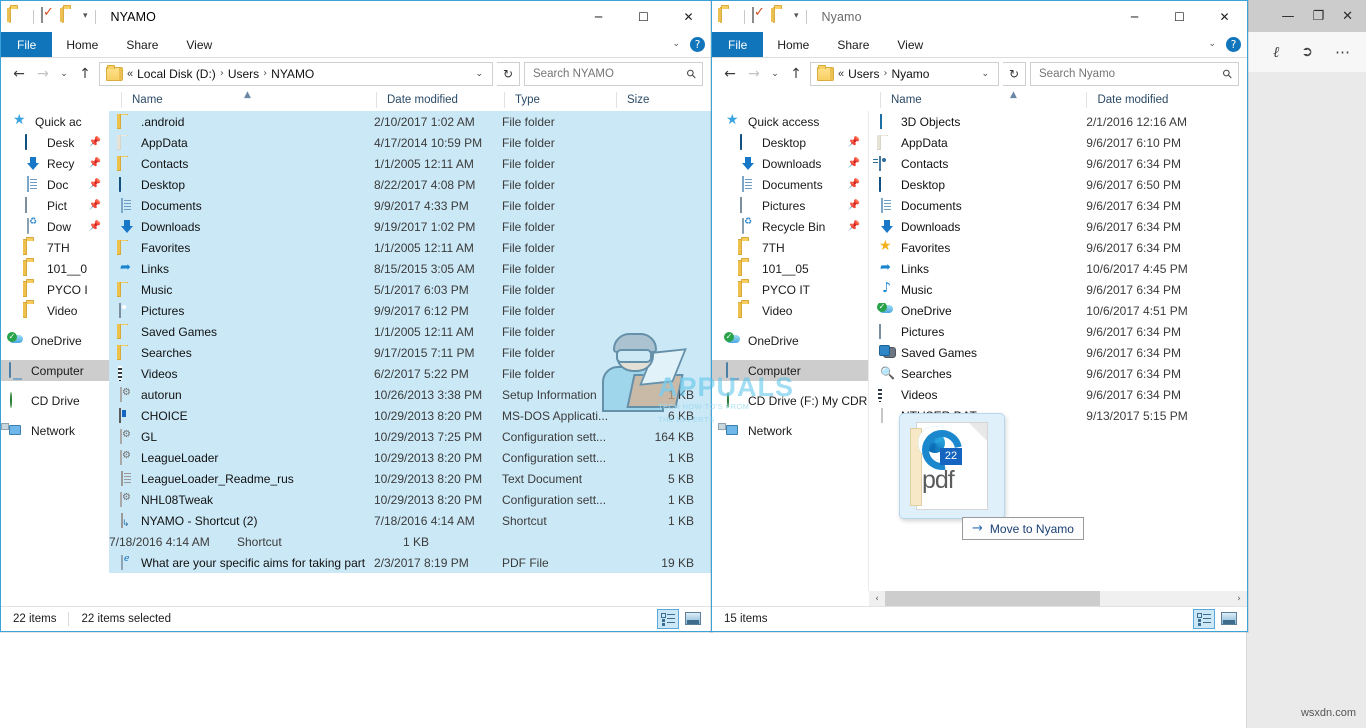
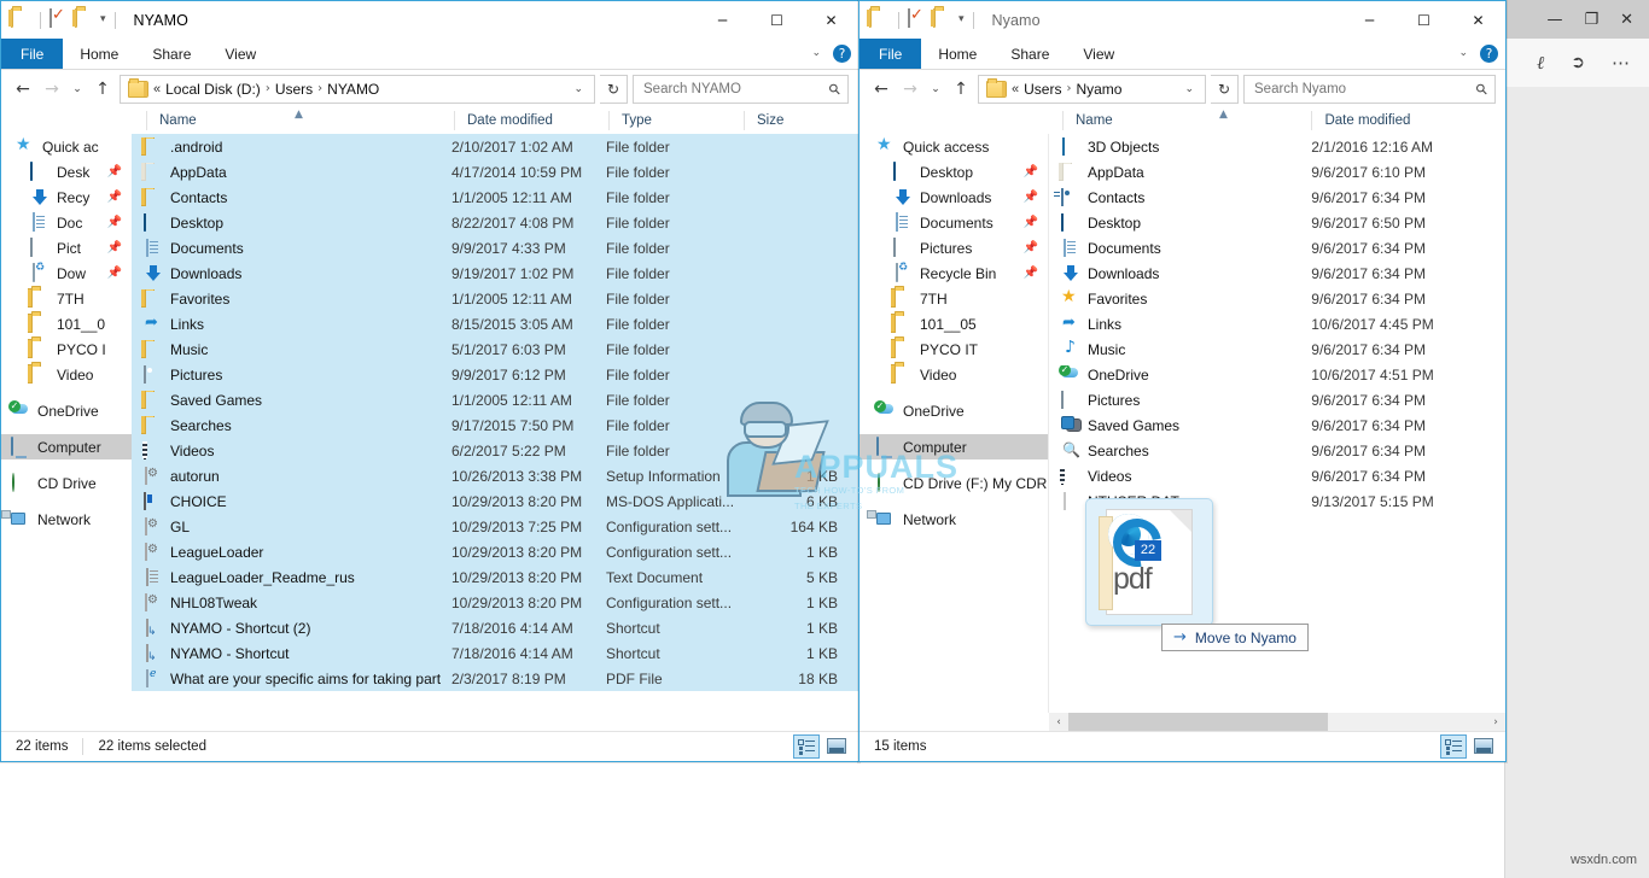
  —
  ❐
  ✕
  ℓ
  ➲
  ⋯
  ▾
  NYAMO
  ─
  ☐
  ✕
  File
  Home
  Share
  View
  ⌄
  ?
  ←
  →
  ⌄
  ↑
  «
  Local Disk (D:)
  ›
  Users
  ›
  NYAMO
  ⌄
  ↻
  Search NYAMO
  ▲
  Name
  Date modified
  Type
  Size
  Quick ac
  Desk
  📌
  Recy
  📌
  Doc
  📌
  Pict
  📌
  Dow
  📌
  7TH
  101__0
  PYCO I
  Video
  OneDrive
  Computer
  CD Drive
  Network
  .android
  2/10/2017 1:02 AM
  File folder
  AppData
  4/17/2014 10:59 PM
  File folder
  Contacts
  1/1/2005 12:11 AM
  File folder
  Desktop
  8/22/2017 4:08 PM
  File folder
  Documents
  9/9/2017 4:33 PM
  File folder
  Downloads
  9/19/2017 1:02 PM
  File folder
  Favorites
  1/1/2005 12:11 AM
  File folder
  Links
  8/15/2015 3:05 AM
  File folder
  Music
  5/1/2017 6:03 PM
  File folder
  Pictures
  9/9/2017 6:12 PM
  File folder
  Saved Games
  1/1/2005 12:11 AM
  File folder
  Searches
- 9/17/2015 7:11 PM
+ 9/17/2015 7:50 PM
  File folder
  Videos
  6/2/2017 5:22 PM
  File folder
  autorun
  10/26/2013 3:38 PM
  Setup Information
  1 KB
  CHOICE
  10/29/2013 8:20 PM
  MS-DOS Applicati...
  6 KB
  GL
  10/29/2013 7:25 PM
  Configuration sett...
  164 KB
  LeagueLoader
  10/29/2013 8:20 PM
  Configuration sett...
  1 KB
  LeagueLoader_Readme_rus
  10/29/2013 8:20 PM
  Text Document
  5 KB
  NHL08Tweak
  10/29/2013 8:20 PM
  Configuration sett...
  1 KB
  NYAMO - Shortcut (2)
  7/18/2016 4:14 AM
  Shortcut
  1 KB
+ NYAMO - Shortcut
  7/18/2016 4:14 AM
  Shortcut
  1 KB
  What are your specific aims for taking part
  2/3/2017 8:19 PM
  PDF File
- 19 KB
+ 18 KB
  22 items
  22 items selected
  ▾
  Nyamo
  ─
  ☐
  ✕
  File
  Home
  Share
  View
  ⌄
  ?
  ←
  →
  ⌄
  ↑
  «
  Users
  ›
  Nyamo
  ⌄
  ↻
  Search Nyamo
  ▲
  Name
  Date modified
  Quick access
  Desktop
  📌
  Downloads
  📌
  Documents
  📌
  Pictures
  📌
  Recycle Bin
  📌
  7TH
  101__05
  PYCO IT
  Video
  OneDrive
  Computer
  CD Drive (F:) My CDR
  Network
  3D Objects
  2/1/2016 12:16 AM
  AppData
  9/6/2017 6:10 PM
  Contacts
  9/6/2017 6:34 PM
  Desktop
  9/6/2017 6:50 PM
  Documents
  9/6/2017 6:34 PM
  Downloads
  9/6/2017 6:34 PM
  Favorites
  9/6/2017 6:34 PM
  Links
  10/6/2017 4:45 PM
  Music
  9/6/2017 6:34 PM
  OneDrive
  10/6/2017 4:51 PM
  Pictures
  9/6/2017 6:34 PM
  Saved Games
  9/6/2017 6:34 PM
  Searches
  9/6/2017 6:34 PM
  Videos
  9/6/2017 6:34 PM
  9/13/2017 5:15 PM
  ‹
  ›
  15 items
  22
  pdf
  →
  Move to Nyamo
  APPUALS
  TECH HOW-TO'S FROM
  THE EXPERTS
  wsxdn.com
